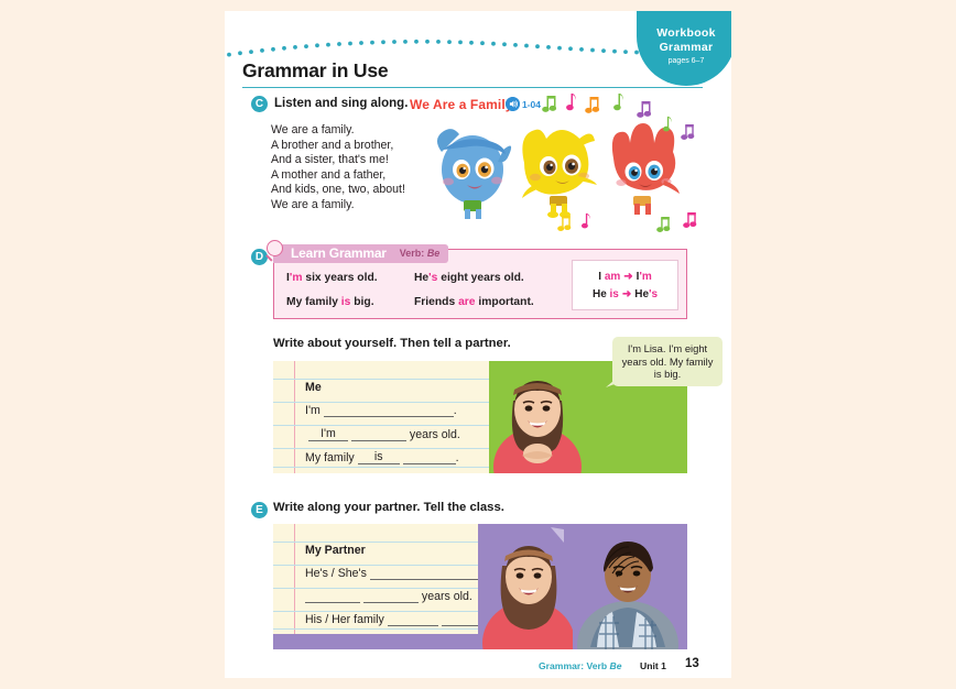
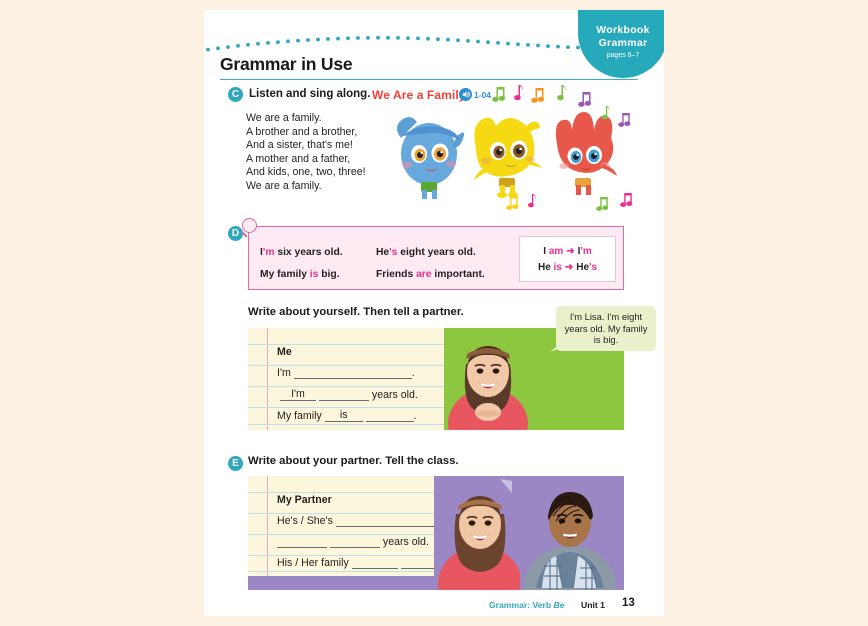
  Workbook
  Grammar
  Grammar in Use
  C
  Listen and sing along.
  We Are a Famil
  1-04
  We are a family.
  A brother and a brother,
  And a sister, that's me!
  A mother and a father,
- And kids, one, two, about!
+ And kids, one, two, three!
  We are a family.
  D
- Learn Grammar
- Verb: Be
  I'm six years old.
  My family is big.
  He's eight years old.
  Friends are important.
  I am ➜ I'm
  He is ➜ He's
  Write about yourself. Then tell a partner.
  Me
  I'm .
  I'm years old.
  My family is .
  I'm Lisa. I'm eight years old. My family is big.
  E
- Write along your partner. Tell the class.
+ Write about your partner. Tell the class.
  My Partner
  He's / She's
  years old.
  His / Her family
  Grammar: Verb Be
  Unit 1
  13
